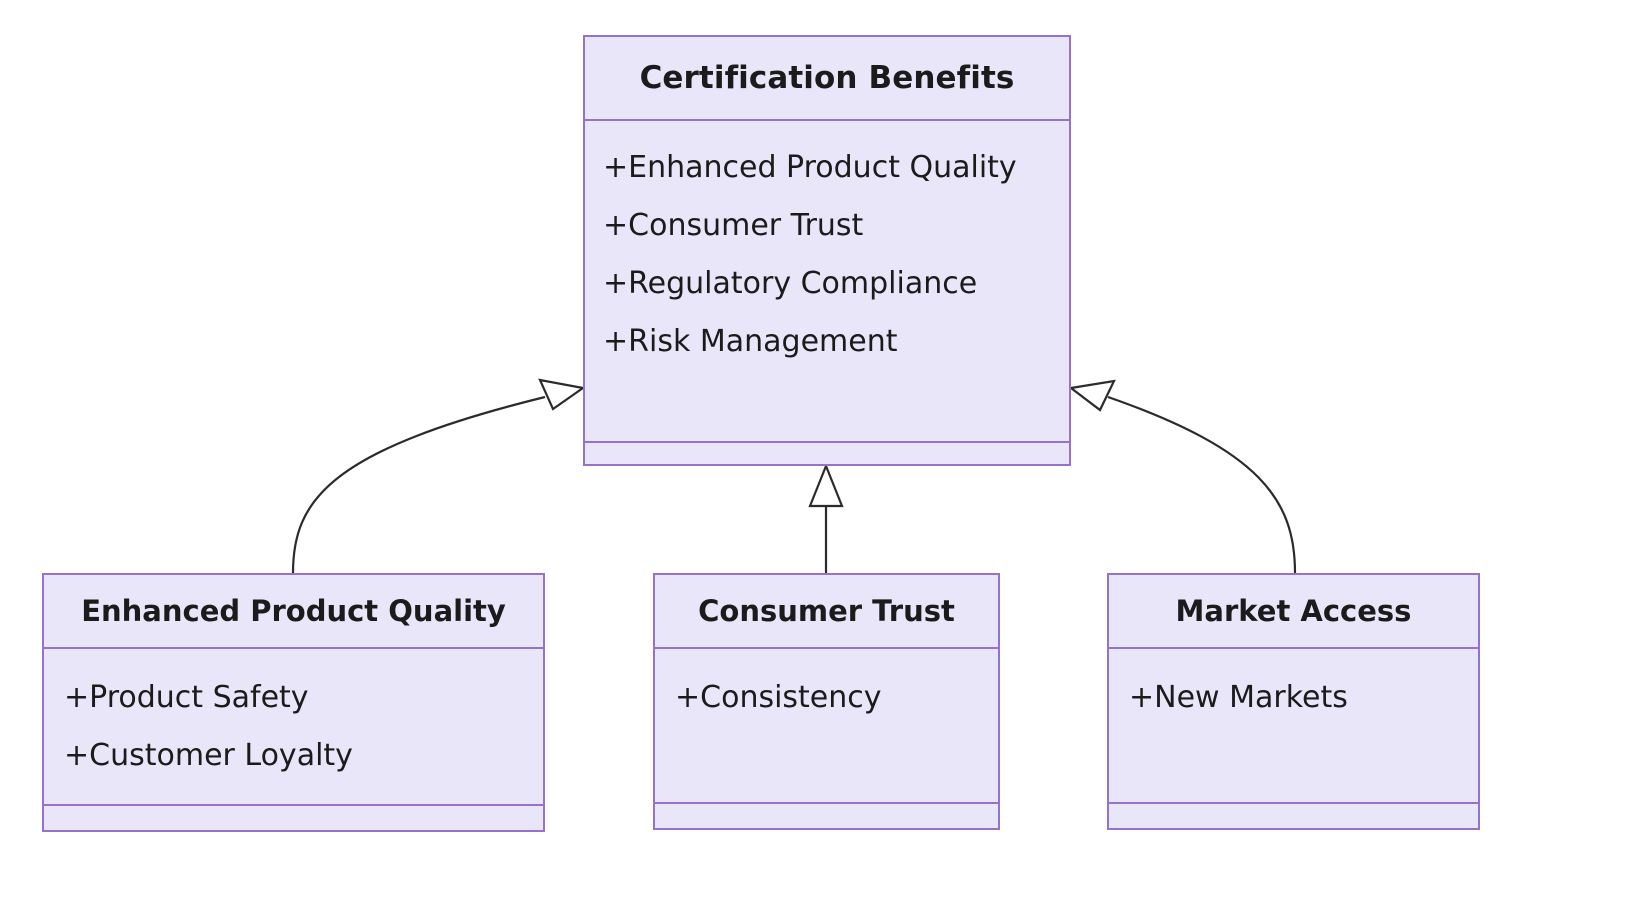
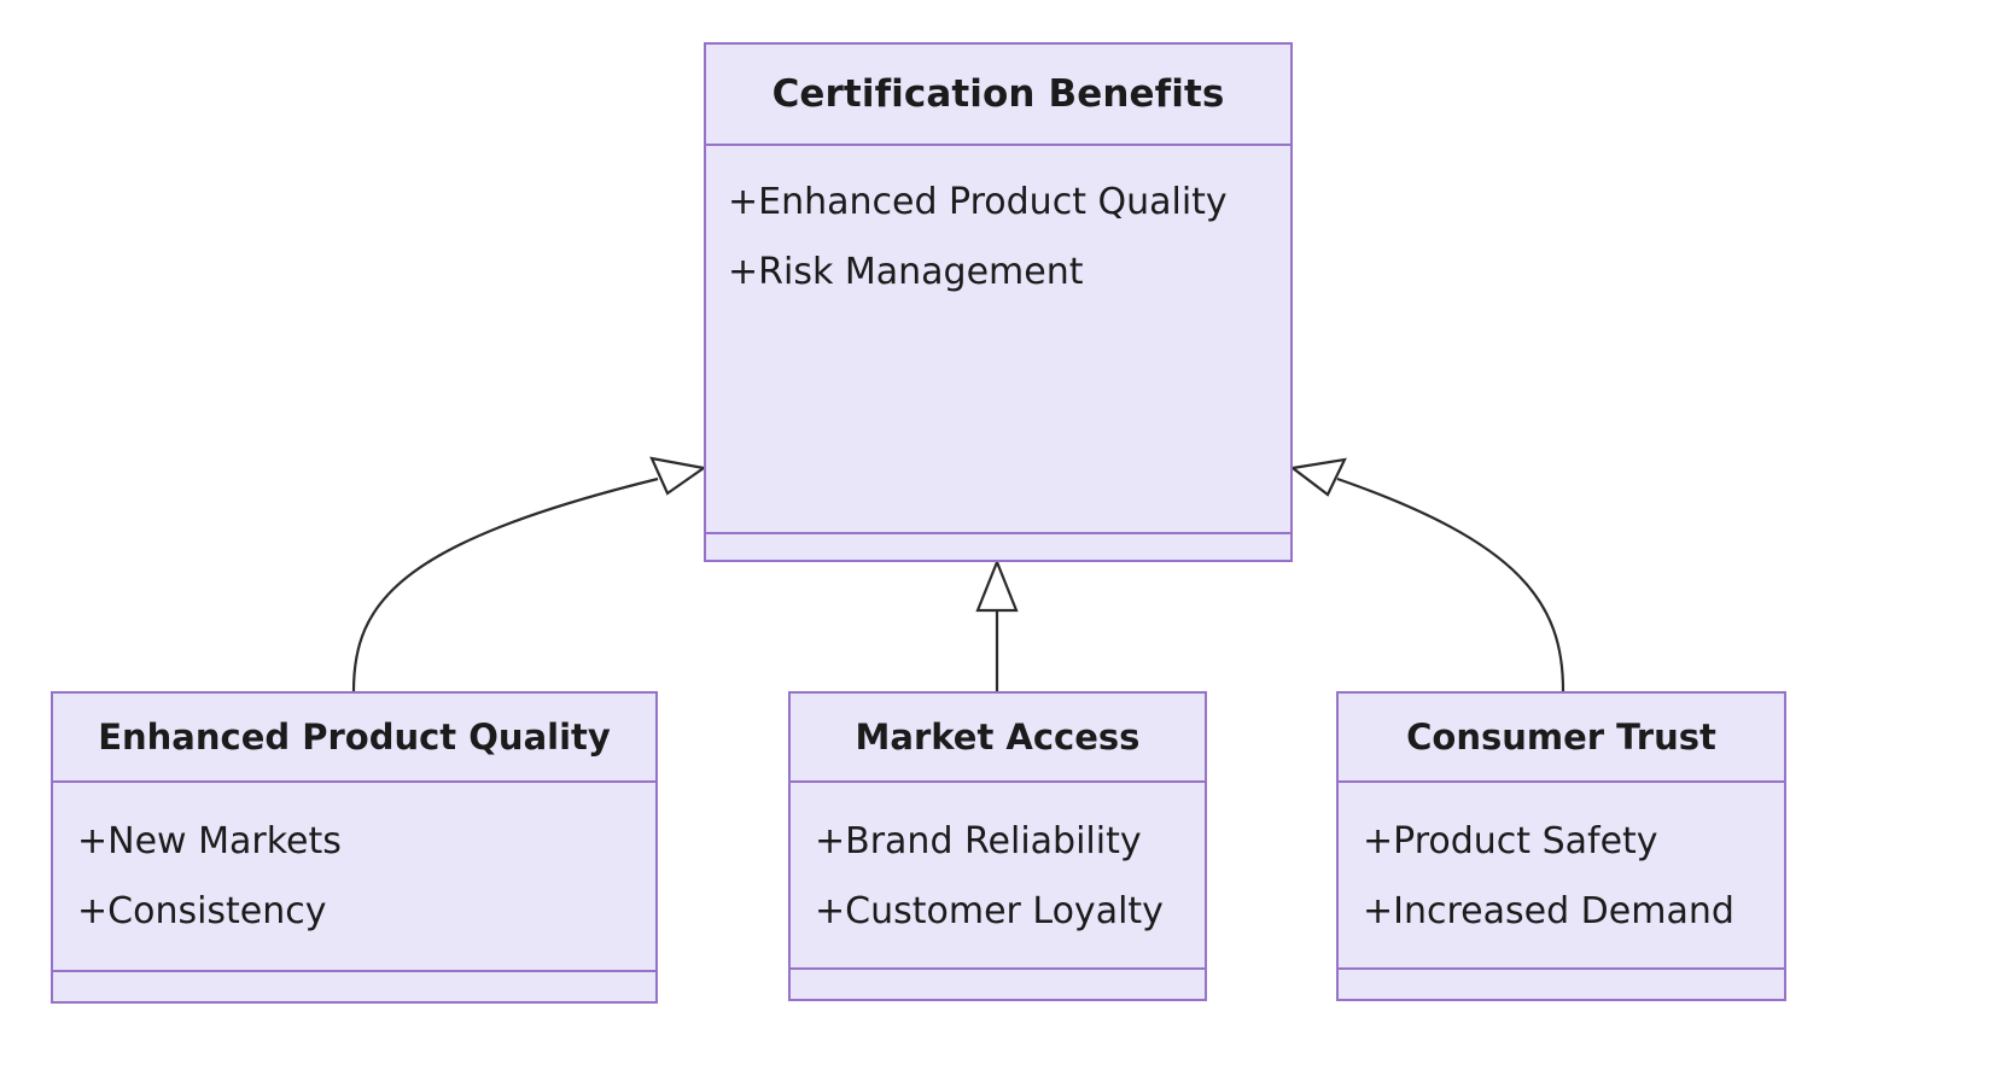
  Certification Benefits
  +Enhanced Product Quality
- +Consumer Trust
- +Regulatory Compliance
  +Risk Management
  Enhanced Product Quality
- +Product Safety
+ +New Markets
- +Customer Loyalty
+ +Consistency
- Consumer Trust
+ Market Access
+ +Brand Reliability
- +Consistency
+ +Customer Loyalty
- Market Access
+ Consumer Trust
- +New Markets
+ +Product Safety
+ +Increased Demand
